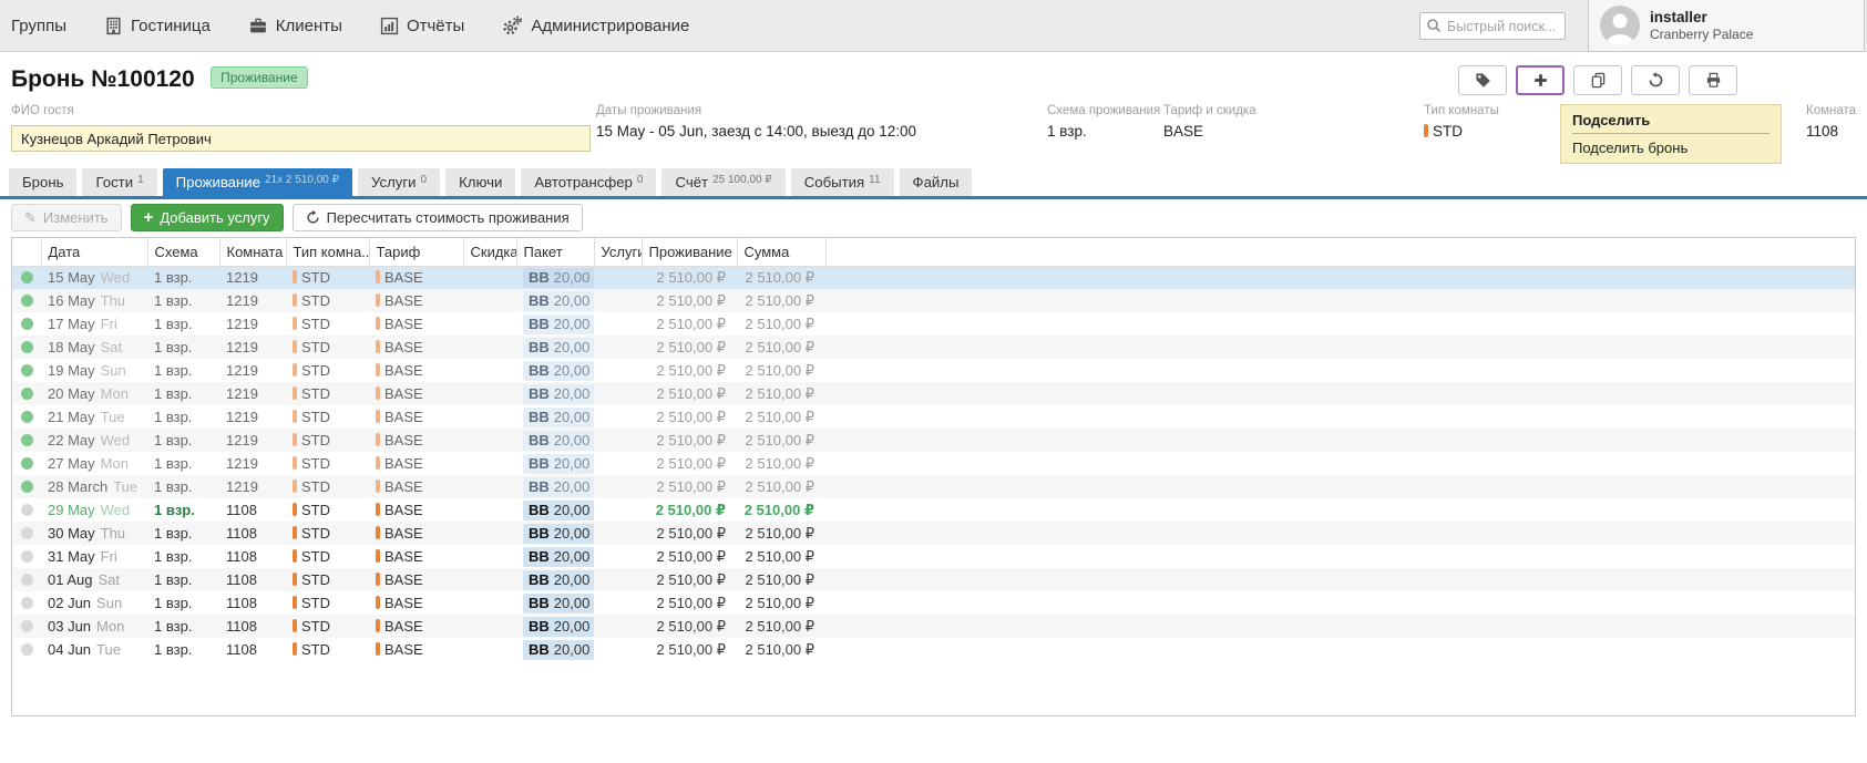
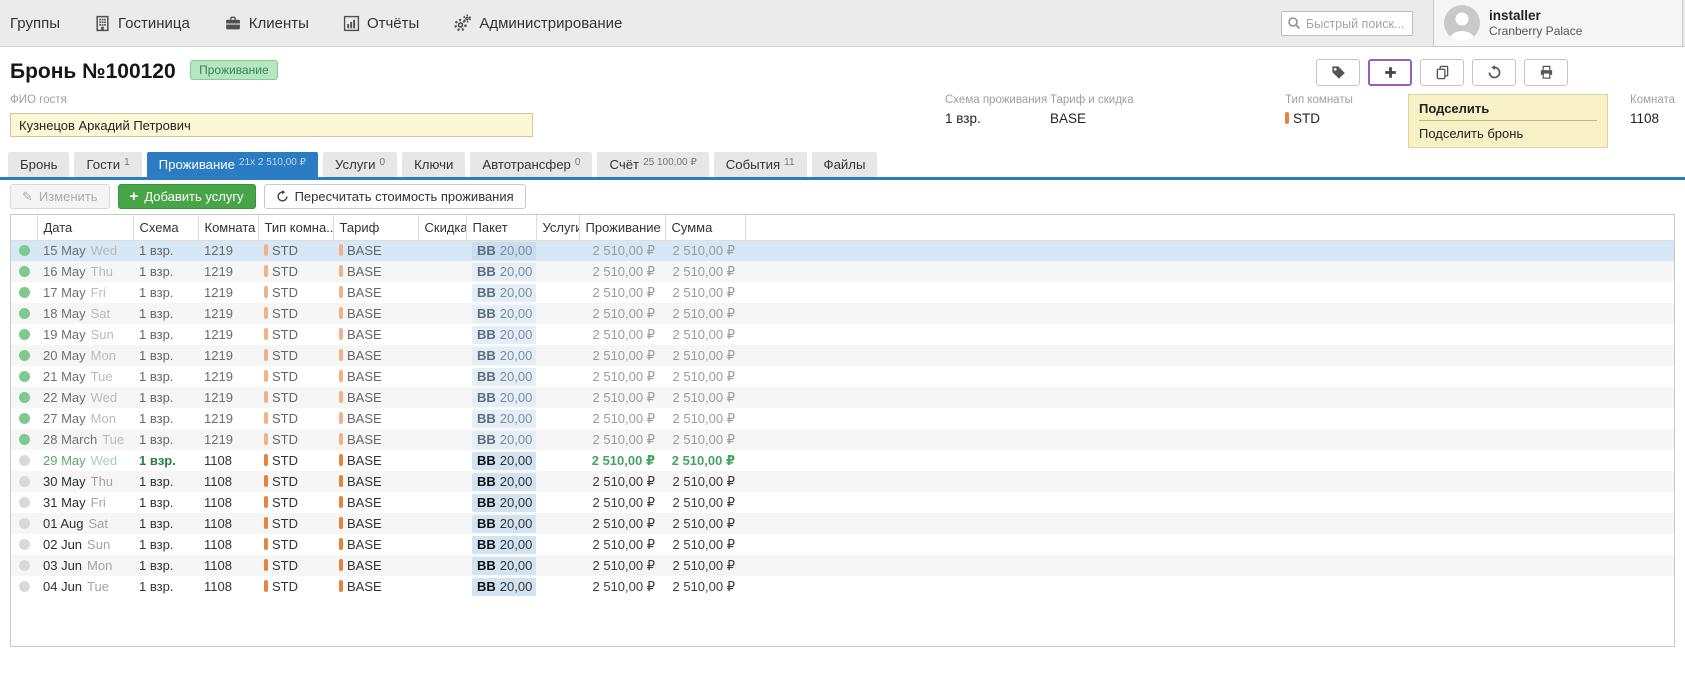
  Группы
  Гостиница
  Клиенты
  Отчёты
  Администрирование
  Быстрый поиск...
  installer
  Cranberry Palace
  Бронь №100120 Проживание
  ФИО гостя
  Кузнецов Аркадий Петрович
- Даты проживания
- 15 May - 05 Jun, заезд с 14:00, выезд до 12:00
  Схема проживания
  1 взр.
  Тариф и скидка
  BASE
  Тип комнаты
  STD
  Подселить
  Подселить бронь
  Комната
  1108
  Бронь
  Гости 1
  Проживание 21x 2 510,00 ₽
  Услуги 0
  Ключи
  Автотрансфер 0
  Счёт 25 100,00 ₽
  События 11
  Файлы
  ✎
  Изменить
  +
  Добавить услугу
  Пересчитать стоимость проживания
  	Дата	Схема	Комната	Тип комна..	Тариф	Скидка	Пакет	Услуги	Проживание	Сумма
  	15 May Wed	1 взр.	1219	STD	BASE		BB 20,00		2 510,00 ₽	2 510,00 ₽
  	16 May Thu	1 взр.	1219	STD	BASE		BB 20,00		2 510,00 ₽	2 510,00 ₽
  	17 May Fri	1 взр.	1219	STD	BASE		BB 20,00		2 510,00 ₽	2 510,00 ₽
  	18 May Sat	1 взр.	1219	STD	BASE		BB 20,00		2 510,00 ₽	2 510,00 ₽
  	19 May Sun	1 взр.	1219	STD	BASE		BB 20,00		2 510,00 ₽	2 510,00 ₽
  	20 May Mon	1 взр.	1219	STD	BASE		BB 20,00		2 510,00 ₽	2 510,00 ₽
  	21 May Tue	1 взр.	1219	STD	BASE		BB 20,00		2 510,00 ₽	2 510,00 ₽
  	22 May Wed	1 взр.	1219	STD	BASE		BB 20,00		2 510,00 ₽	2 510,00 ₽
  	27 May Mon	1 взр.	1219	STD	BASE		BB 20,00		2 510,00 ₽	2 510,00 ₽
  	28 March Tue	1 взр.	1219	STD	BASE		BB 20,00		2 510,00 ₽	2 510,00 ₽
  	29 May Wed	1 взр.	1108	STD	BASE		BB 20,00		2 510,00 ₽	2 510,00 ₽
  	30 May Thu	1 взр.	1108	STD	BASE		BB 20,00		2 510,00 ₽	2 510,00 ₽
  	31 May Fri	1 взр.	1108	STD	BASE		BB 20,00		2 510,00 ₽	2 510,00 ₽
  	01 Aug Sat	1 взр.	1108	STD	BASE		BB 20,00		2 510,00 ₽	2 510,00 ₽
  	02 Jun Sun	1 взр.	1108	STD	BASE		BB 20,00		2 510,00 ₽	2 510,00 ₽
  	03 Jun Mon	1 взр.	1108	STD	BASE		BB 20,00		2 510,00 ₽	2 510,00 ₽
  	04 Jun Tue	1 взр.	1108	STD	BASE		BB 20,00		2 510,00 ₽	2 510,00 ₽
